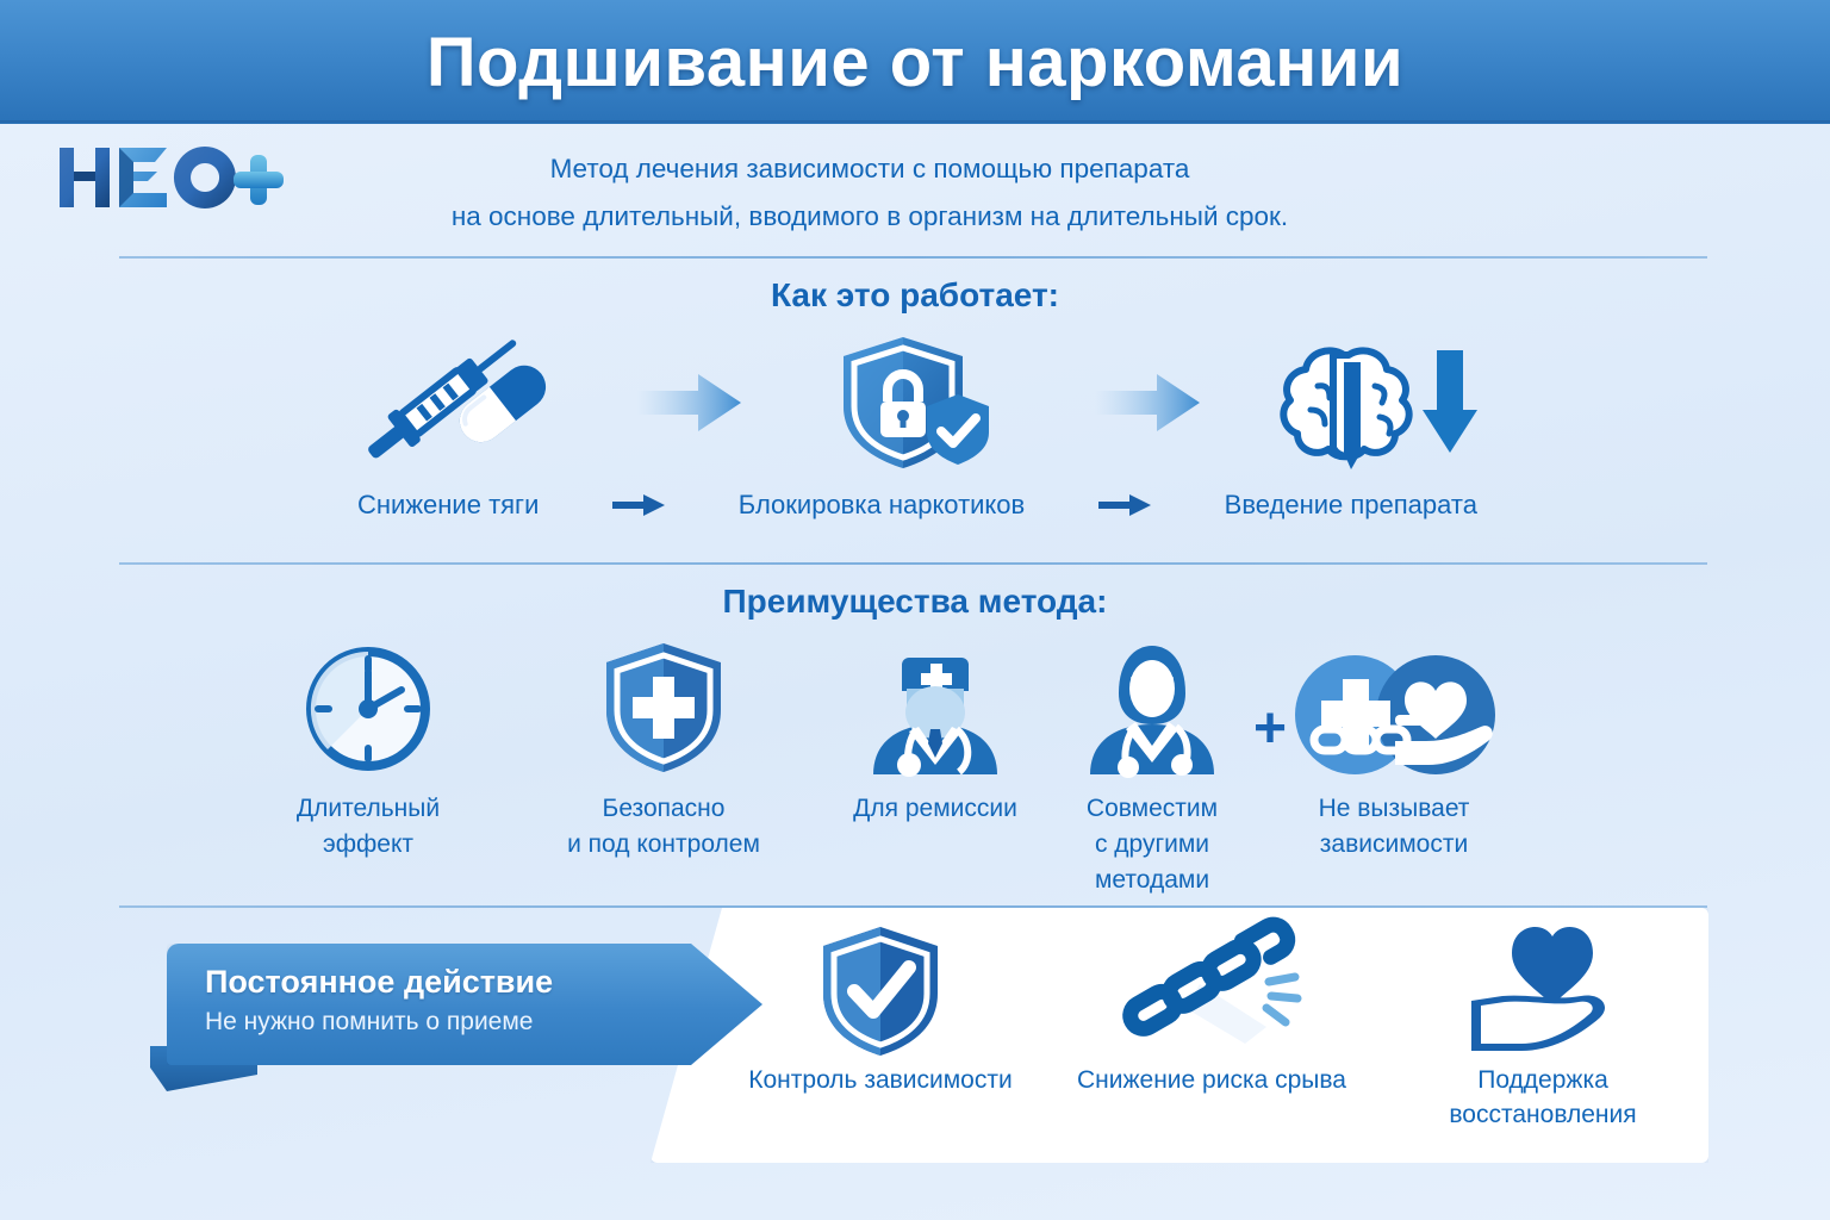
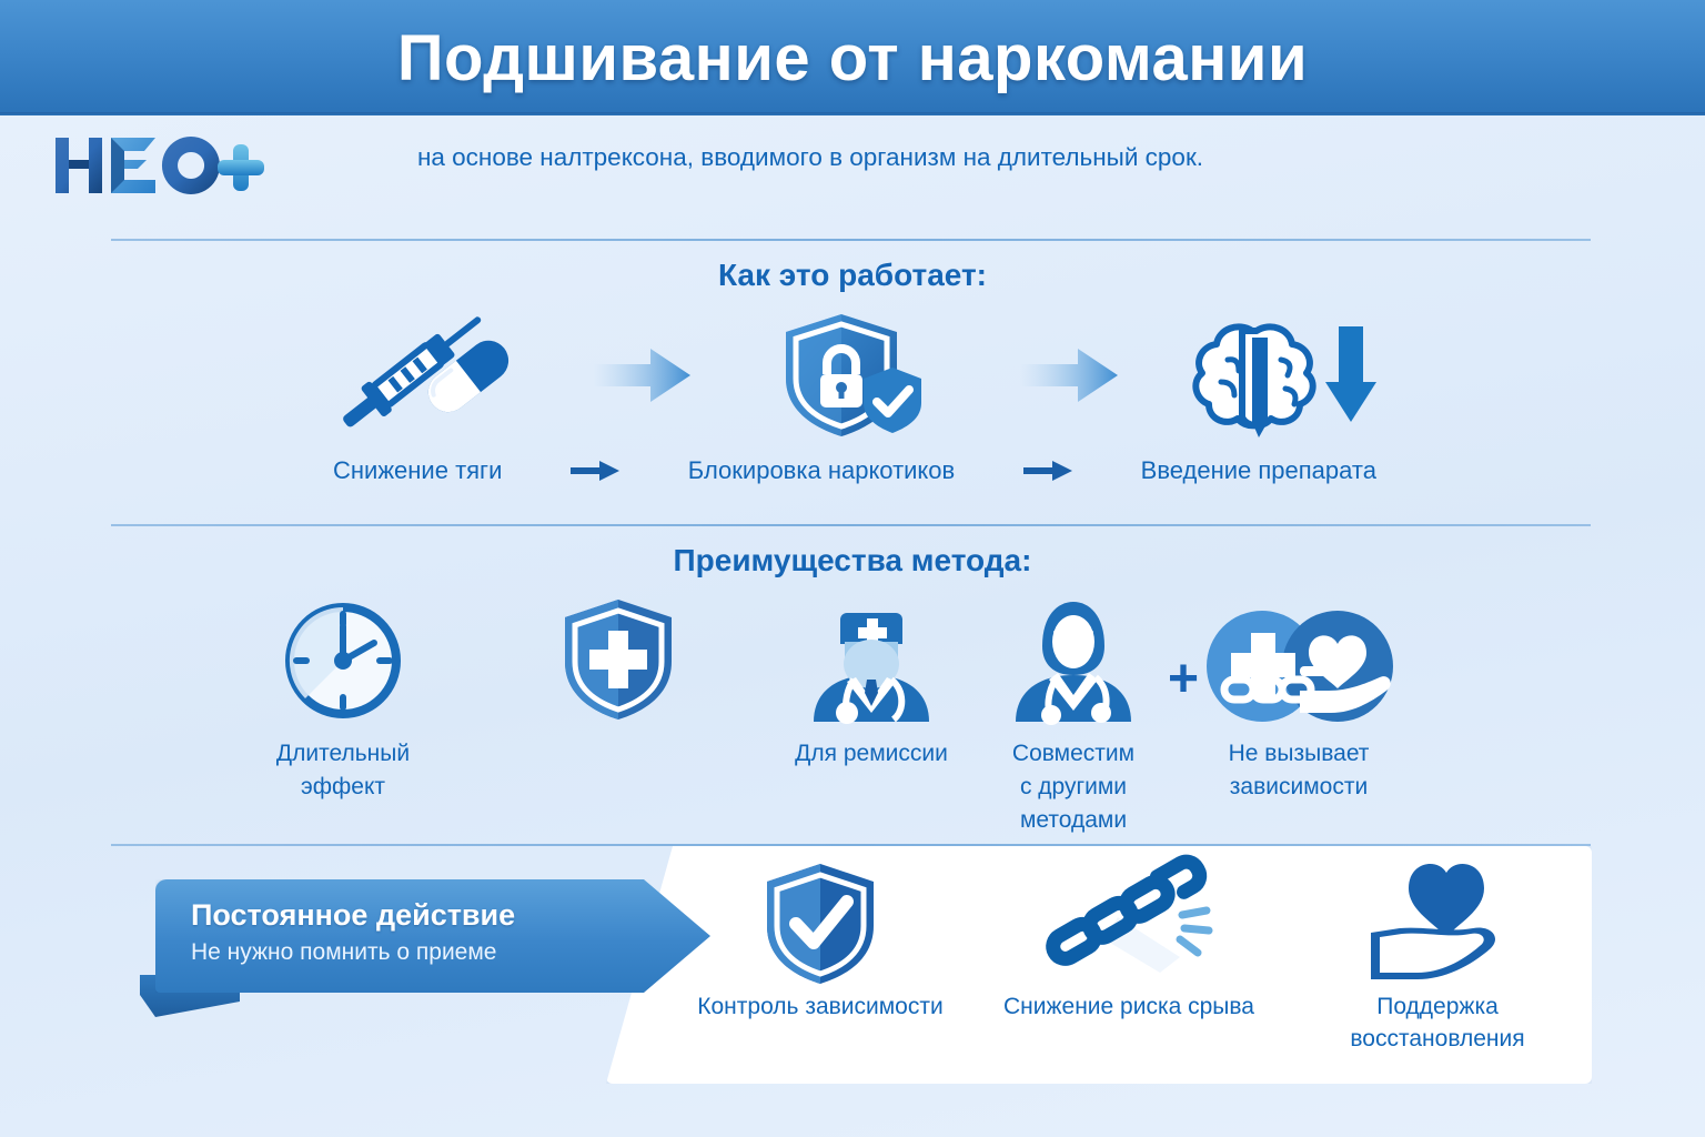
  Подшивание от наркомании
- Метод лечения зависимости с помощью препарата
- на основе длительный, вводимого в организм на длительный срок.
+ на основе налтрексона, вводимого в организм на длительный срок.
  Как это работает:
  Снижение тяги
  Блокировка наркотиков
  Введение препарата
  Преимущества метода:
  Длительный эффект
- Безопасно
- и под контролем
  Для ремиссии
  Совместим
  с другими
  методами
  +
  Не вызывает
  зависимости
  Контроль зависимости
  Снижение риска срыва
  Поддержка
  восстановления
  Постоянное действие
  Не нужно помнить о приеме
